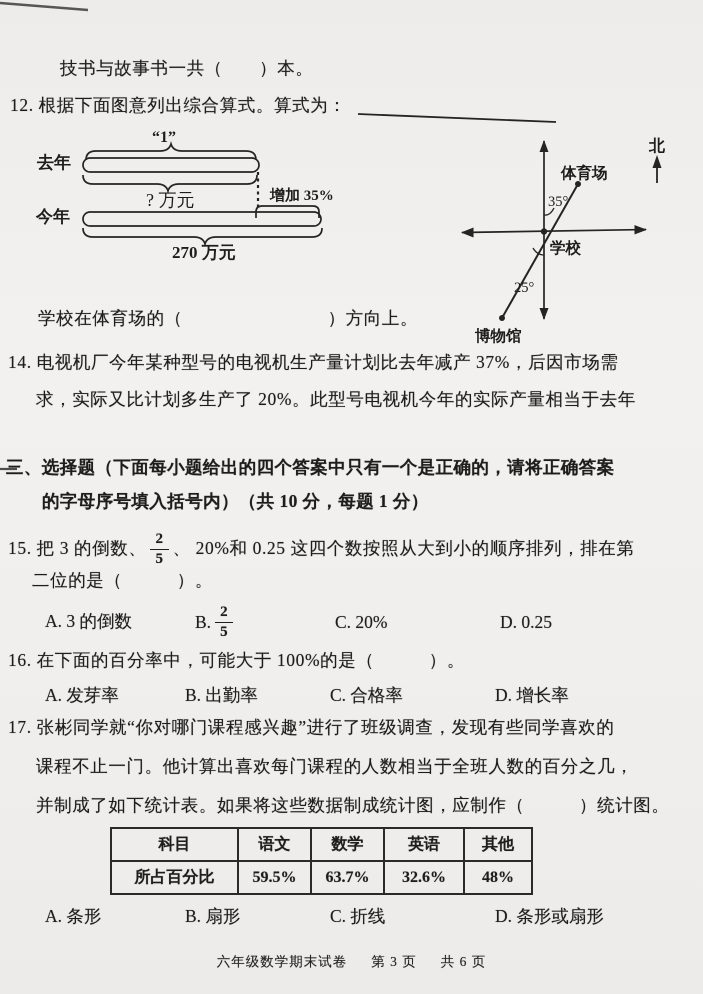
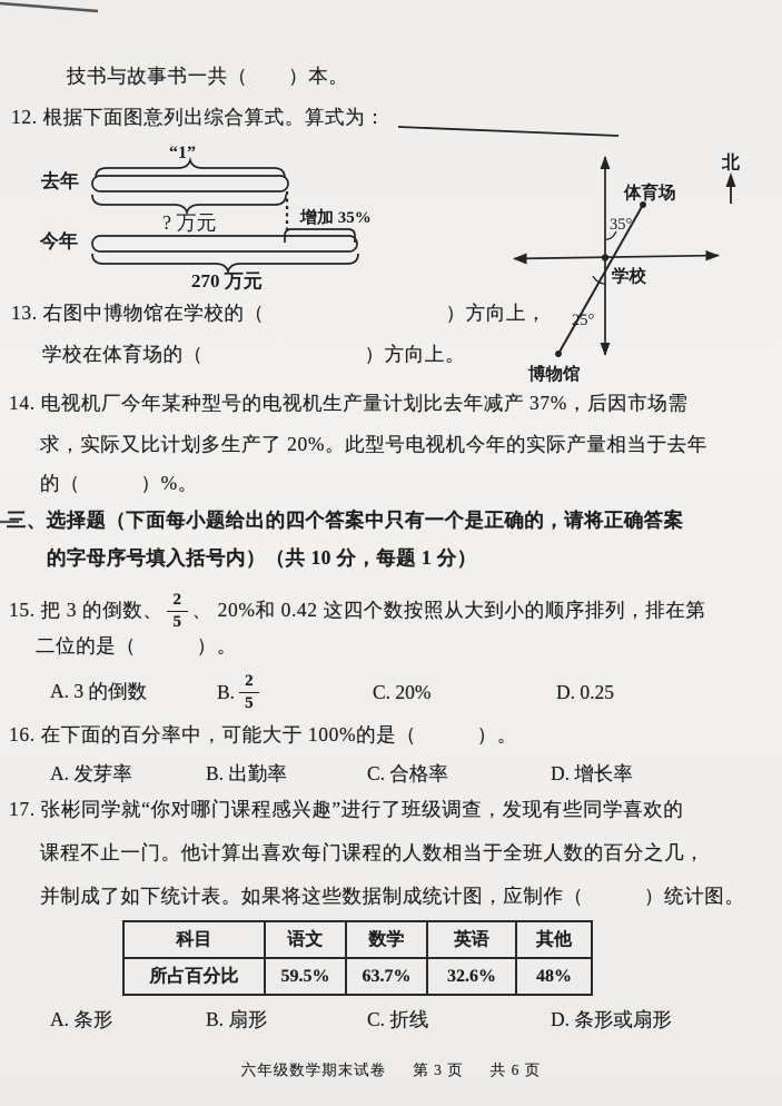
  技书与故事书一共（ ）本。
  12. 根据下面图意列出综合算式。算式为：
+ 13. 右图中博物馆在学校的（ ）方向上，
  学校在体育场的（ ）方向上。
  14. 电视机厂今年某种型号的电视机生产量计划比去年减产 37%，后因市场需
  求，实际又比计划多生产了 20%。此型号电视机今年的实际产量相当于去年
+ 的（ ）%。
  三、选择题（下面每小题给出的四个答案中只有一个是正确的，请将正确答案
  的字母序号填入括号内）（共 10 分，每题 1 分）
  15. 把 3 的倒数、
  2
  5
- 、 20%和 0.25 这四个数按照从大到小的顺序排列，排在第
+ 、 20%和 0.42 这四个数按照从大到小的顺序排列，排在第
  二位的是（ ）。
  A. 3 的倒数
  B.
  2
  5
  C. 20%
  D. 0.25
  16. 在下面的百分率中，可能大于 100%的是（ ）。
  A. 发芽率
  B. 出勤率
  C. 合格率
  D. 增长率
  17. 张彬同学就“你对哪门课程感兴趣”进行了班级调查，发现有些同学喜欢的
  课程不止一门。他计算出喜欢每门课程的人数相当于全班人数的百分之几，
  并制成了如下统计表。如果将这些数据制成统计图，应制作（ ）统计图。
  科目	语文	数学	英语	其他
  所占百分比	59.5%	63.7%	32.6%	48%
  A. 条形
  B. 扇形
  C. 折线
  D. 条形或扇形
  六年级数学期末试卷 第 3 页 共 6 页
  “1”
  去年
  ? 万元
  增加 35%
  今年
  270 万元
  北
  体育场
  35°
  学校
  25°
  博物馆
